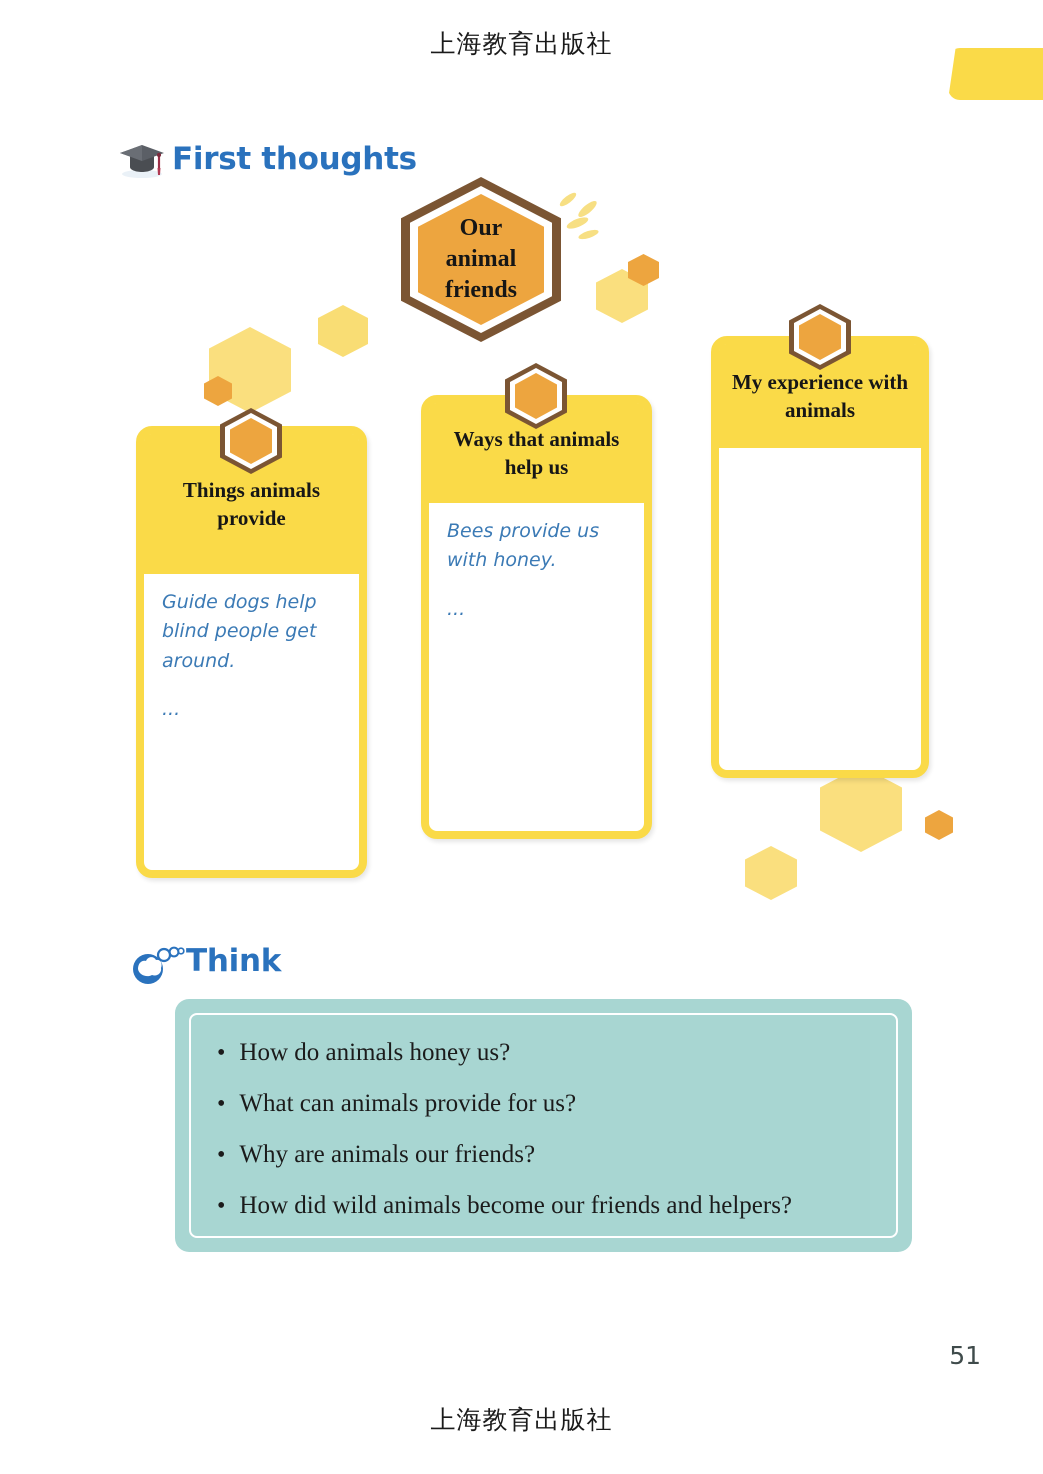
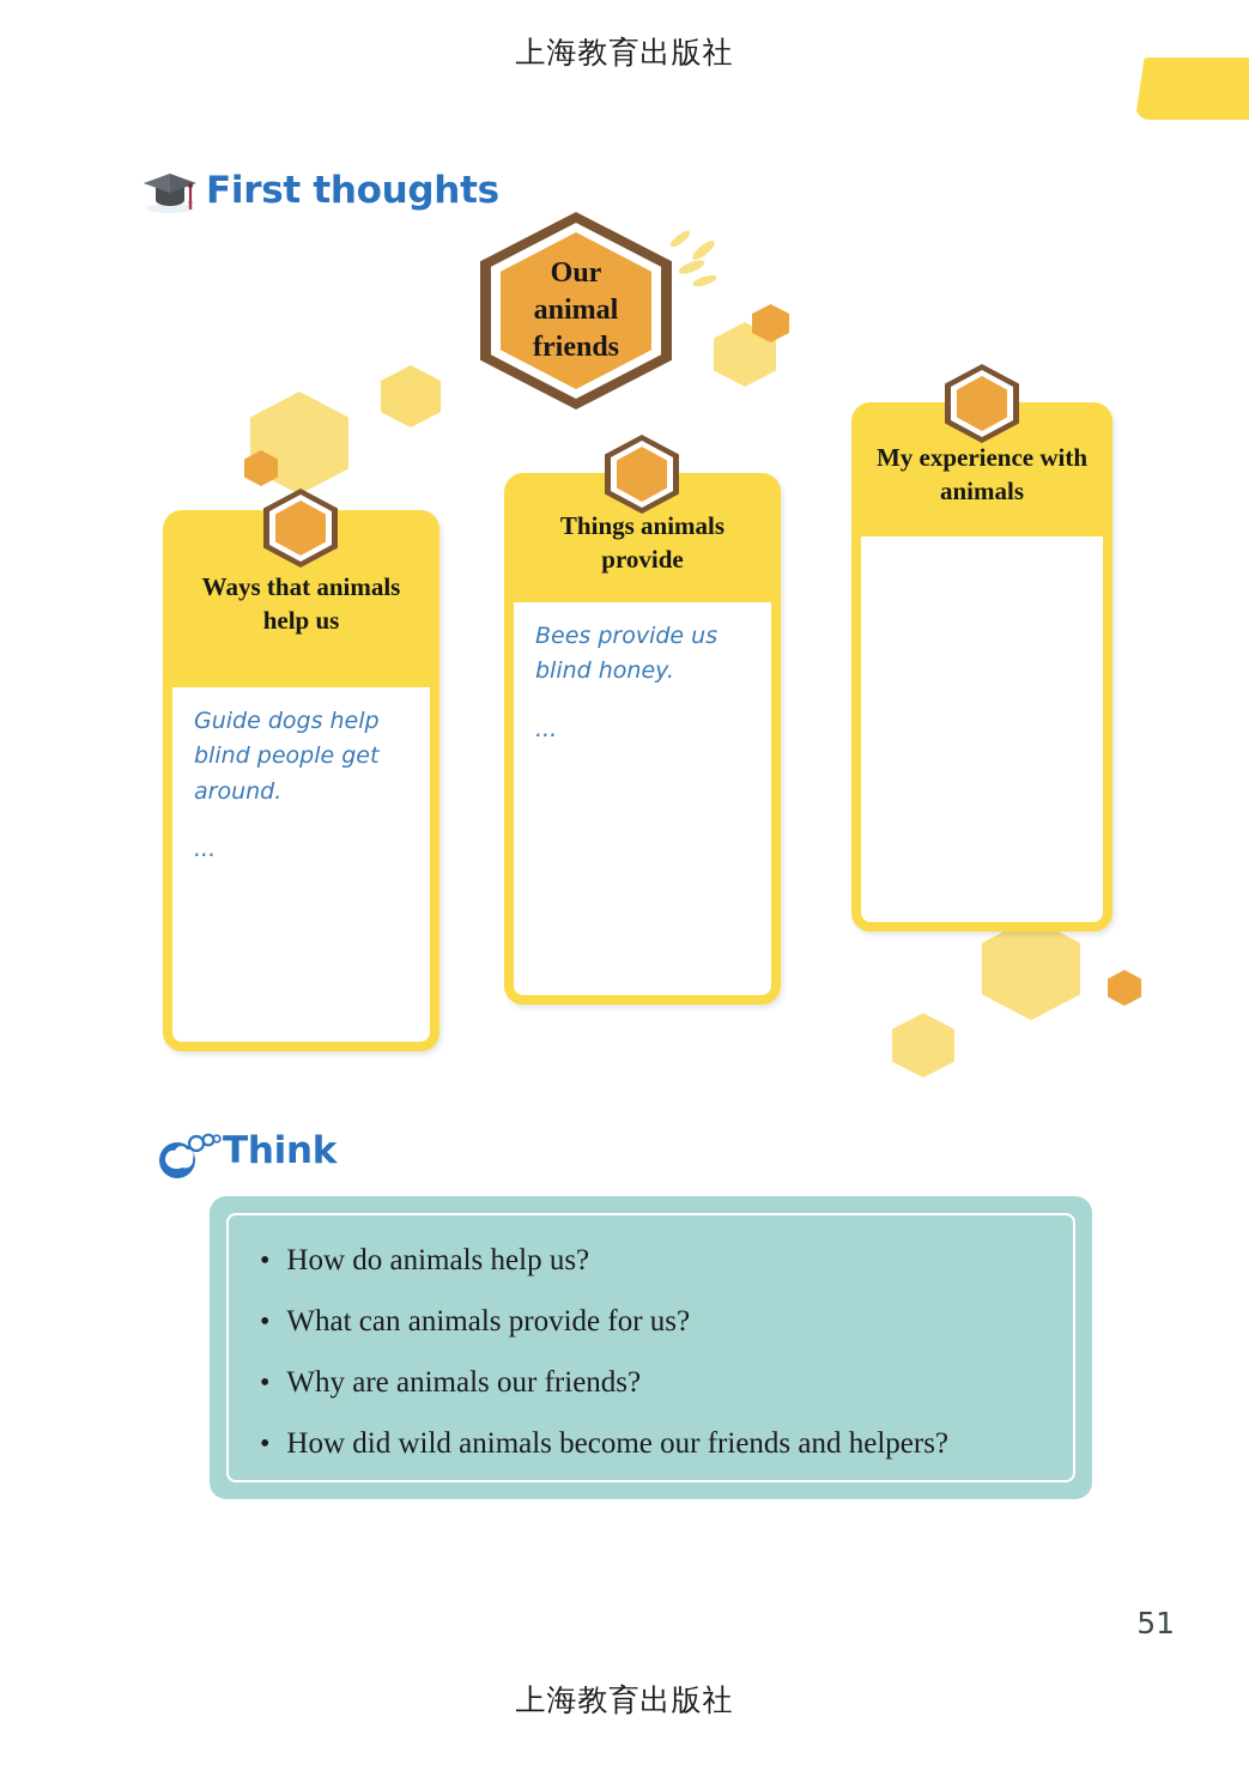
  上海教育出版社
  First thoughts
  Our
  animal
  friends
  My experience with animals
- Ways that animals help us
+ Things animals provide
- Bees provide us with honey.
+ Bees provide us blind honey.
  ...
- Things animals provide
+ Ways that animals help us
  Guide dogs help blind people get around.
  ...
  Think
  •
- How do animals honey us?
+ How do animals help us?
  •
  What can animals provide for us?
  •
  Why are animals our friends?
  •
  How did wild animals become our friends and helpers?
  51
  上海教育出版社
